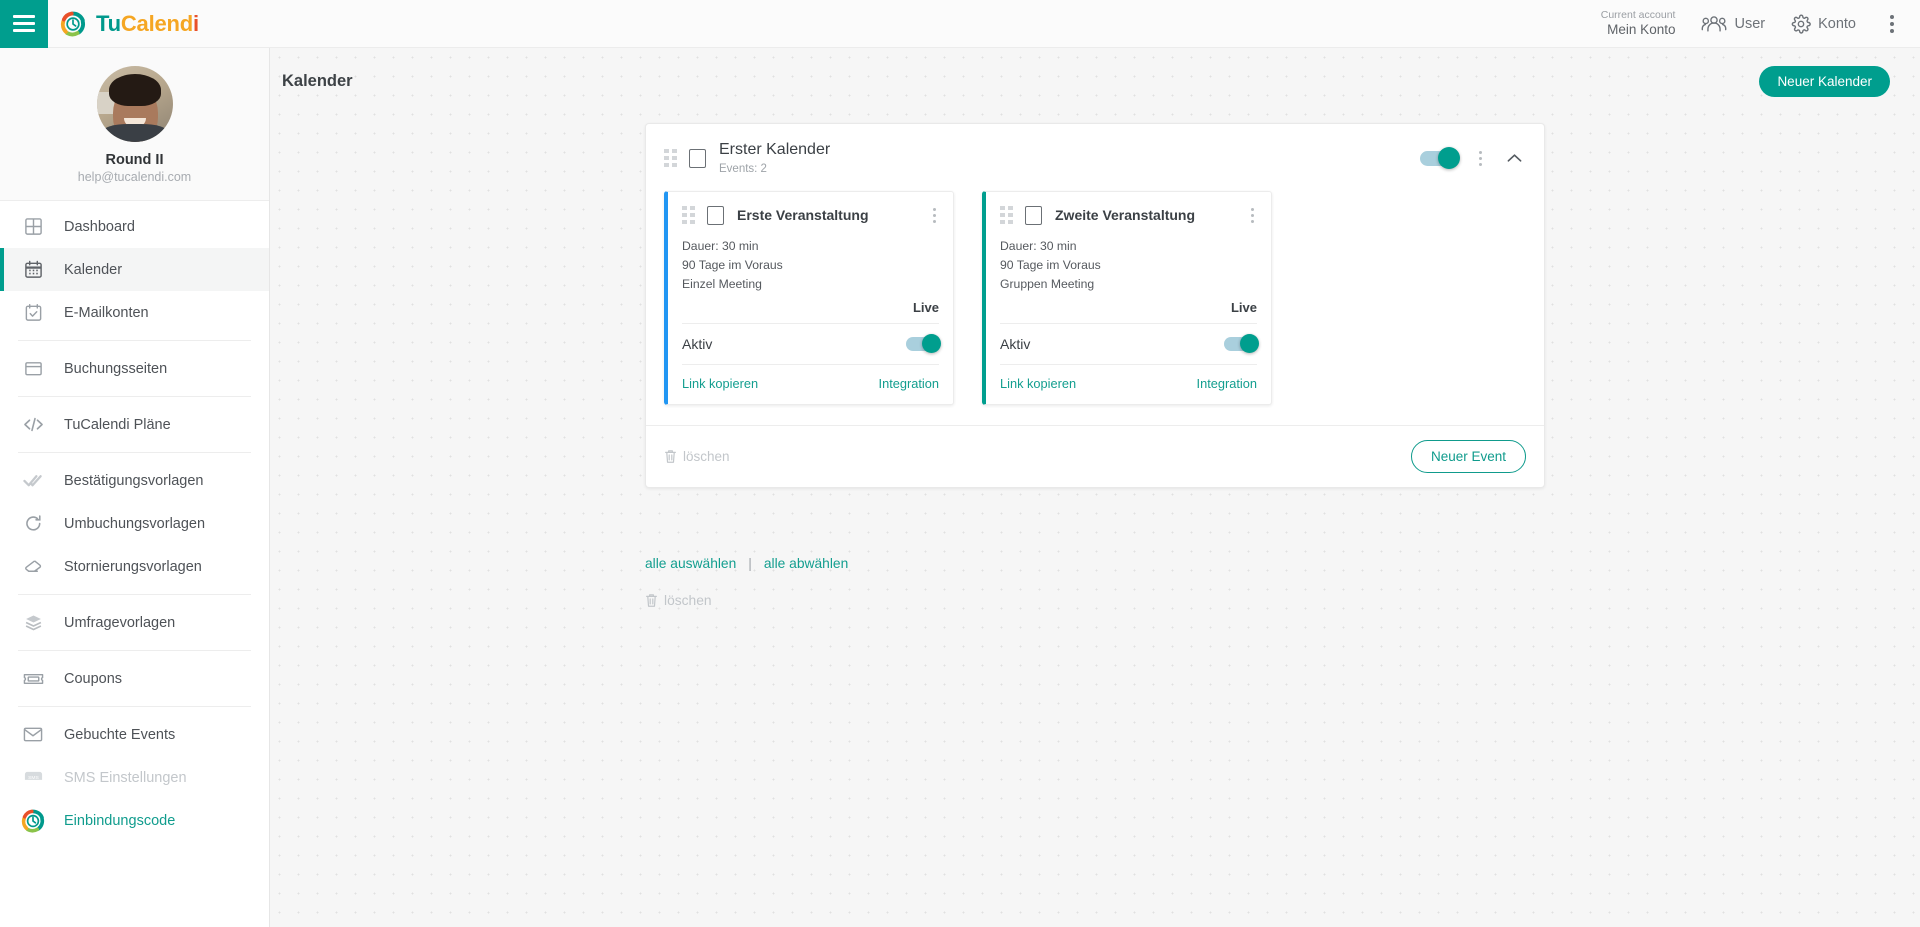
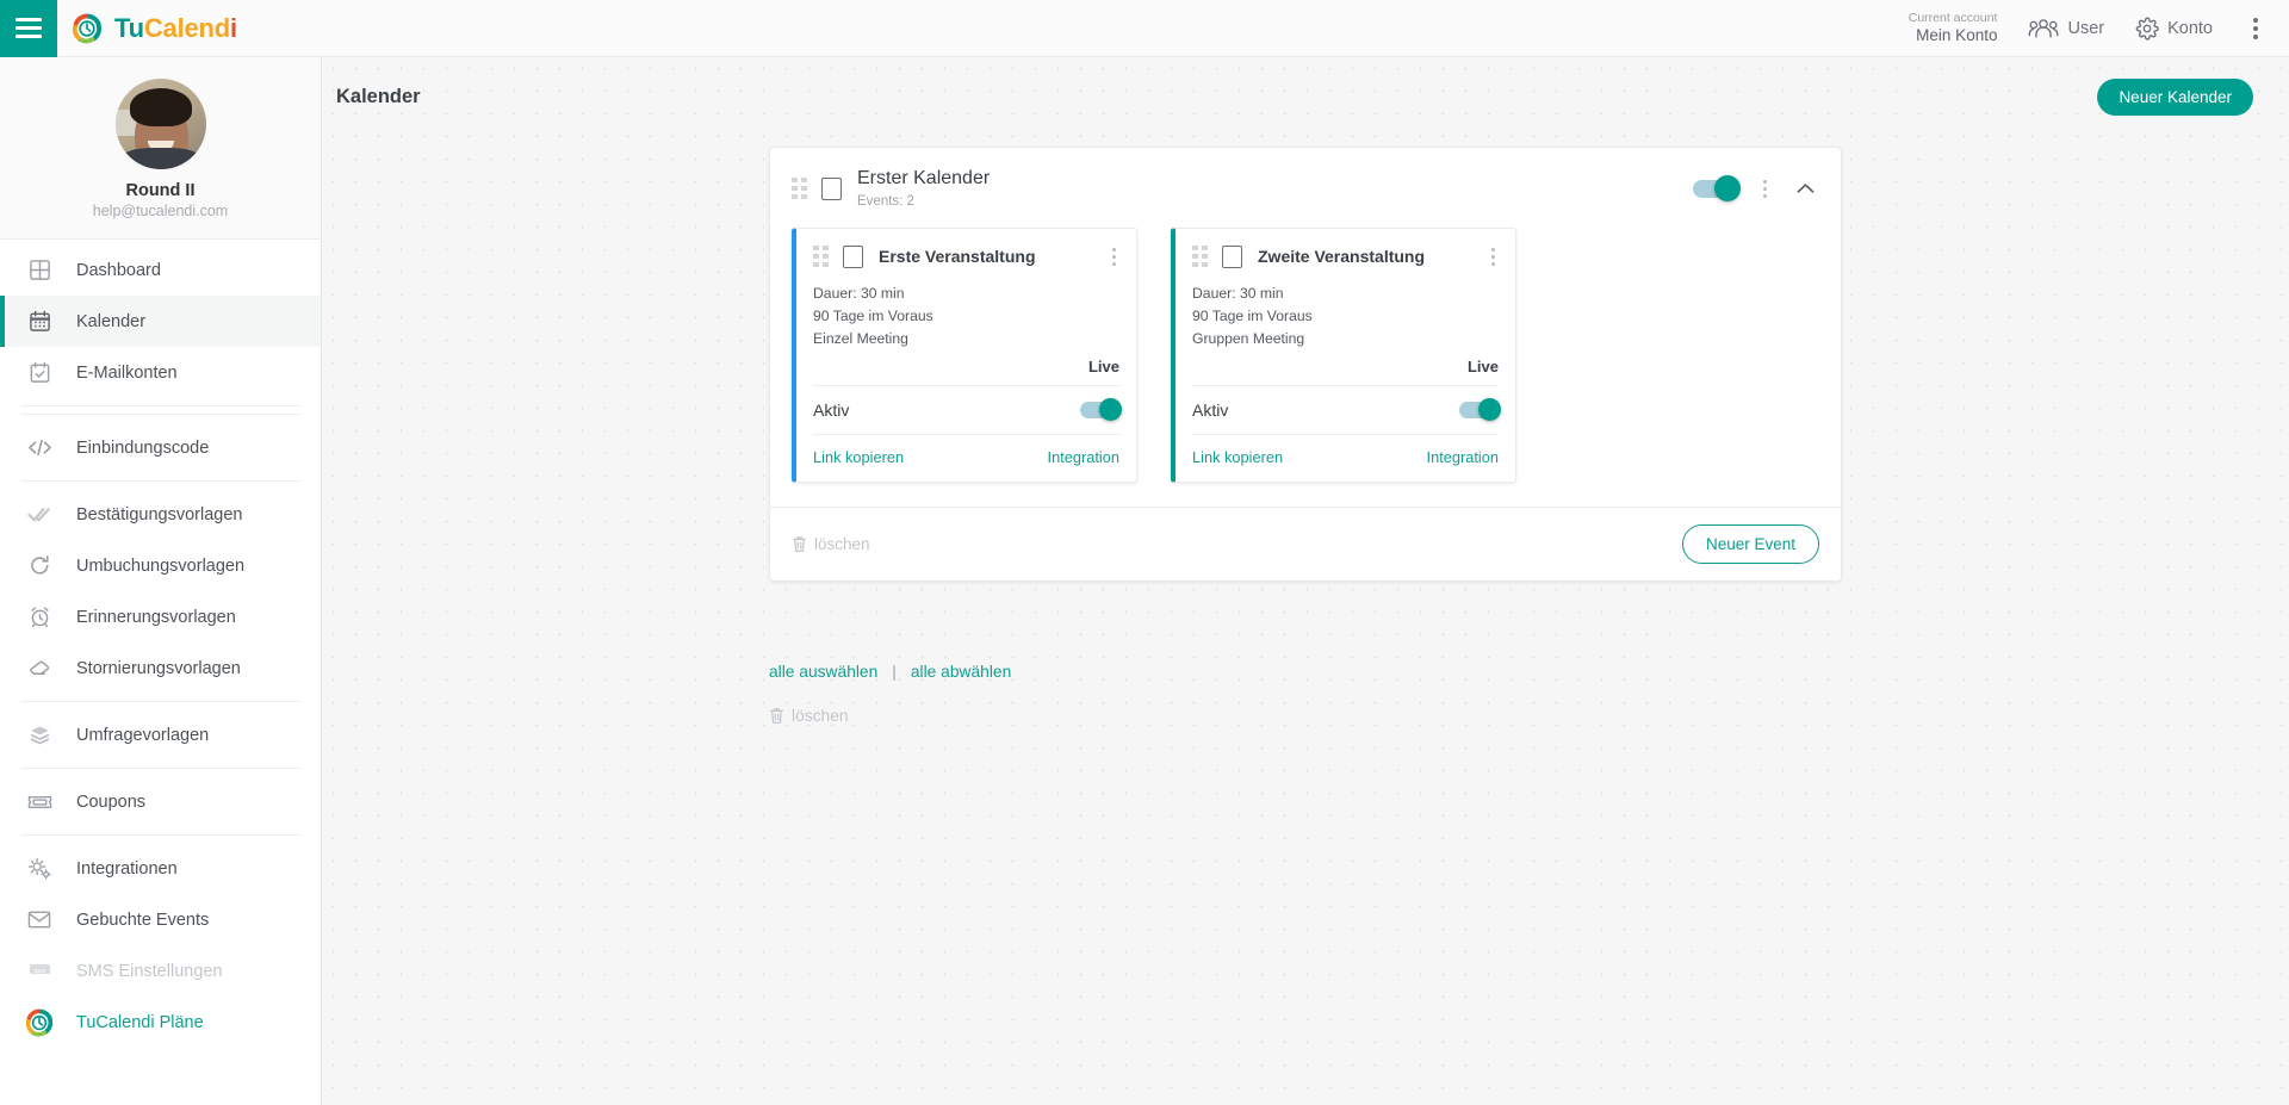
  TuCalendi
  Current account
  Mein Konto
  User
  Konto
  Round II
  help@tucalendi.com
  Dashboard
  Kalender
  E-Mailkonten
- Buchungsseiten
- TuCalendi Pläne
+ Einbindungscode
  Bestätigungsvorlagen
  Umbuchungsvorlagen
+ Erinnerungsvorlagen
  Stornierungsvorlagen
  Umfragevorlagen
  Coupons
+ Integrationen
  Gebuchte Events
  SMS Einstellungen
- Einbindungscode
+ TuCalendi Pläne
  Kalender
  Neuer Kalender
  Erster Kalender
  Events: 2
  Erste Veranstaltung
  Dauer: 30 min
  90 Tage im Voraus
  Einzel Meeting
  Live
  Aktiv
  Link kopieren
  Integration
  Zweite Veranstaltung
  Dauer: 30 min
  90 Tage im Voraus
  Gruppen Meeting
  Live
  Aktiv
  Link kopieren
  Integration
  löschen
  Neuer Event
  alle auswählen
  |
  alle abwählen
  löschen
